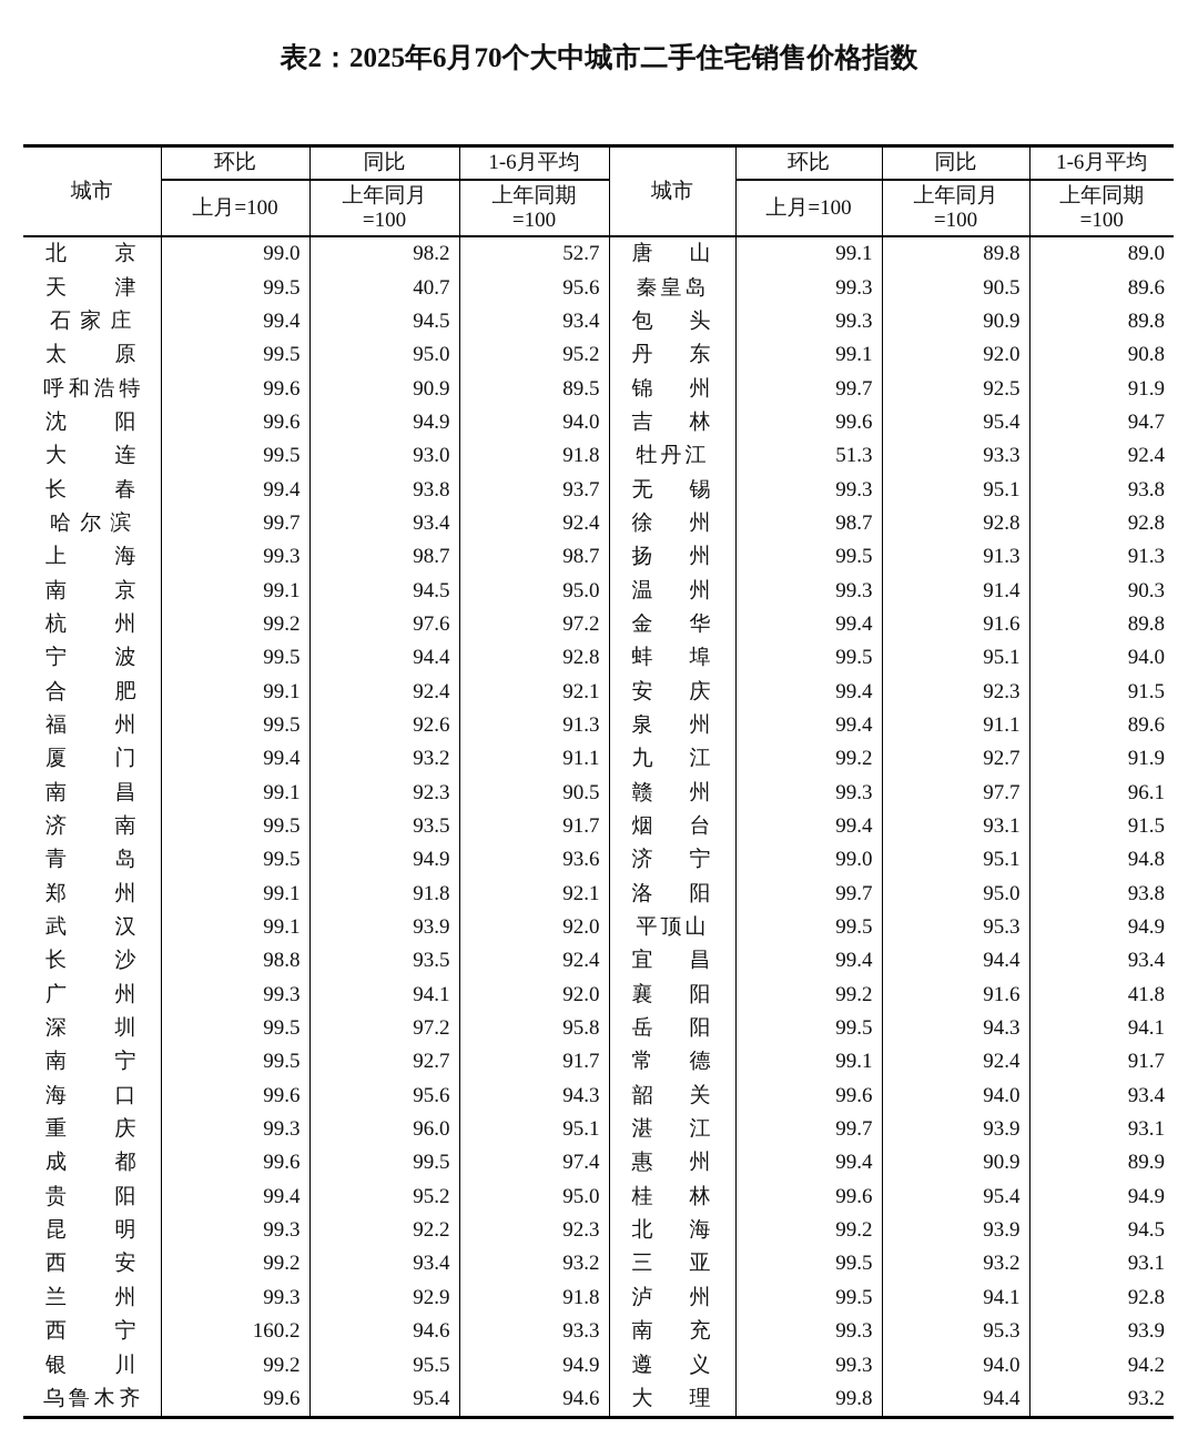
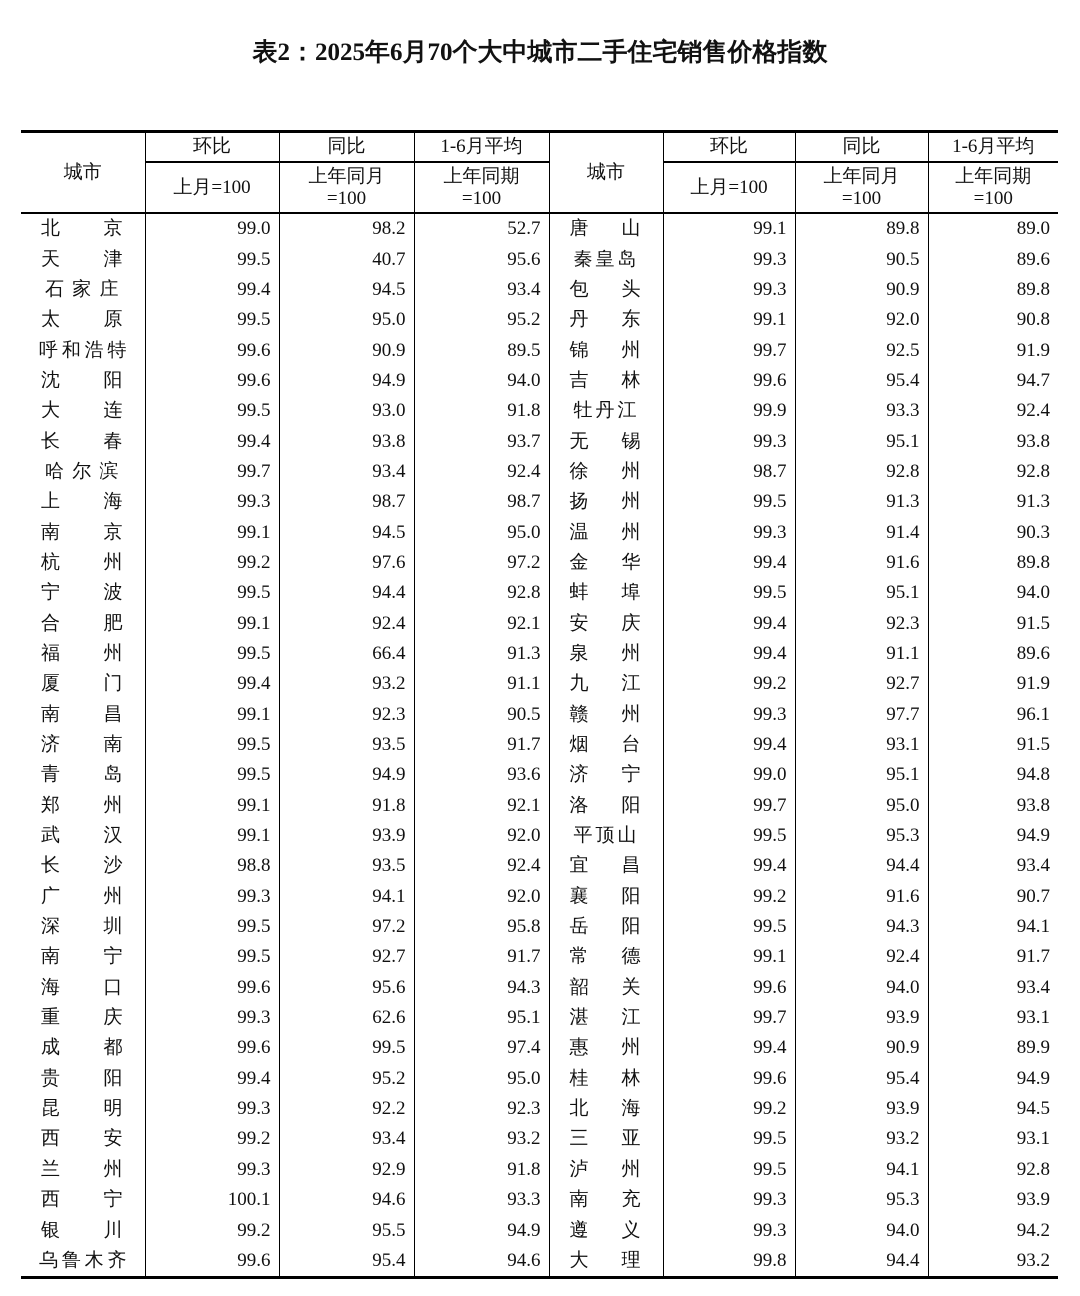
  表2：2025年6月70个大中城市二手住宅销售价格指数
  城市	环比	同比	1-6月平均	城市	环比	同比	1-6月平均
  上月=100	上年同月=100	上年同期=100	上月=100	上年同月=100	上年同期=100
  北 京	99.0	98.2	52.7	唐 山	99.1	89.8	89.0
  天 津	99.5	40.7	95.6	秦 皇 岛	99.3	90.5	89.6
  石 家 庄	99.4	94.5	93.4	包 头	99.3	90.9	89.8
  太 原	99.5	95.0	95.2	丹 东	99.1	92.0	90.8
  呼 和 浩 特	99.6	90.9	89.5	锦 州	99.7	92.5	91.9
  沈 阳	99.6	94.9	94.0	吉 林	99.6	95.4	94.7
- 大 连	99.5	93.0	91.8	牡 丹 江	51.3	93.3	92.4
+ 大 连	99.5	93.0	91.8	牡 丹 江	99.9	93.3	92.4
  长 春	99.4	93.8	93.7	无 锡	99.3	95.1	93.8
  哈 尔 滨	99.7	93.4	92.4	徐 州	98.7	92.8	92.8
  上 海	99.3	98.7	98.7	扬 州	99.5	91.3	91.3
  南 京	99.1	94.5	95.0	温 州	99.3	91.4	90.3
  杭 州	99.2	97.6	97.2	金 华	99.4	91.6	89.8
  宁 波	99.5	94.4	92.8	蚌 埠	99.5	95.1	94.0
  合 肥	99.1	92.4	92.1	安 庆	99.4	92.3	91.5
- 福 州	99.5	92.6	91.3	泉 州	99.4	91.1	89.6
+ 福 州	99.5	66.4	91.3	泉 州	99.4	91.1	89.6
  厦 门	99.4	93.2	91.1	九 江	99.2	92.7	91.9
  南 昌	99.1	92.3	90.5	赣 州	99.3	97.7	96.1
  济 南	99.5	93.5	91.7	烟 台	99.4	93.1	91.5
  青 岛	99.5	94.9	93.6	济 宁	99.0	95.1	94.8
  郑 州	99.1	91.8	92.1	洛 阳	99.7	95.0	93.8
  武 汉	99.1	93.9	92.0	平 顶 山	99.5	95.3	94.9
  长 沙	98.8	93.5	92.4	宜 昌	99.4	94.4	93.4
- 广 州	99.3	94.1	92.0	襄 阳	99.2	91.6	41.8
+ 广 州	99.3	94.1	92.0	襄 阳	99.2	91.6	90.7
  深 圳	99.5	97.2	95.8	岳 阳	99.5	94.3	94.1
  南 宁	99.5	92.7	91.7	常 德	99.1	92.4	91.7
  海 口	99.6	95.6	94.3	韶 关	99.6	94.0	93.4
- 重 庆	99.3	96.0	95.1	湛 江	99.7	93.9	93.1
+ 重 庆	99.3	62.6	95.1	湛 江	99.7	93.9	93.1
  成 都	99.6	99.5	97.4	惠 州	99.4	90.9	89.9
  贵 阳	99.4	95.2	95.0	桂 林	99.6	95.4	94.9
  昆 明	99.3	92.2	92.3	北 海	99.2	93.9	94.5
  西 安	99.2	93.4	93.2	三 亚	99.5	93.2	93.1
  兰 州	99.3	92.9	91.8	泸 州	99.5	94.1	92.8
- 西 宁	160.2	94.6	93.3	南 充	99.3	95.3	93.9
+ 西 宁	100.1	94.6	93.3	南 充	99.3	95.3	93.9
  银 川	99.2	95.5	94.9	遵 义	99.3	94.0	94.2
  乌 鲁 木 齐	99.6	95.4	94.6	大 理	99.8	94.4	93.2
